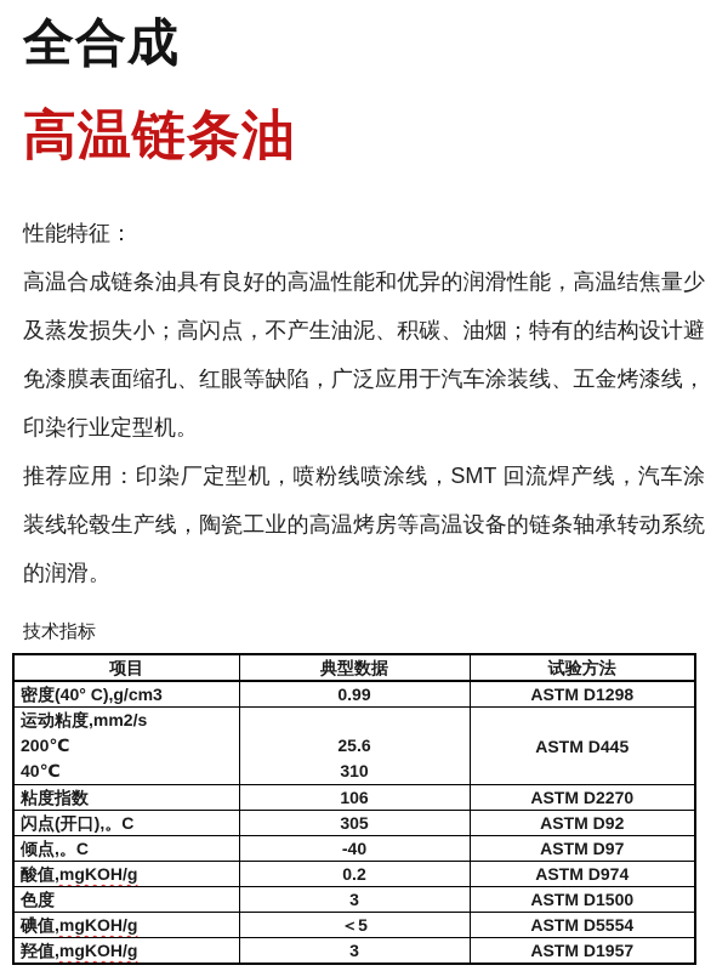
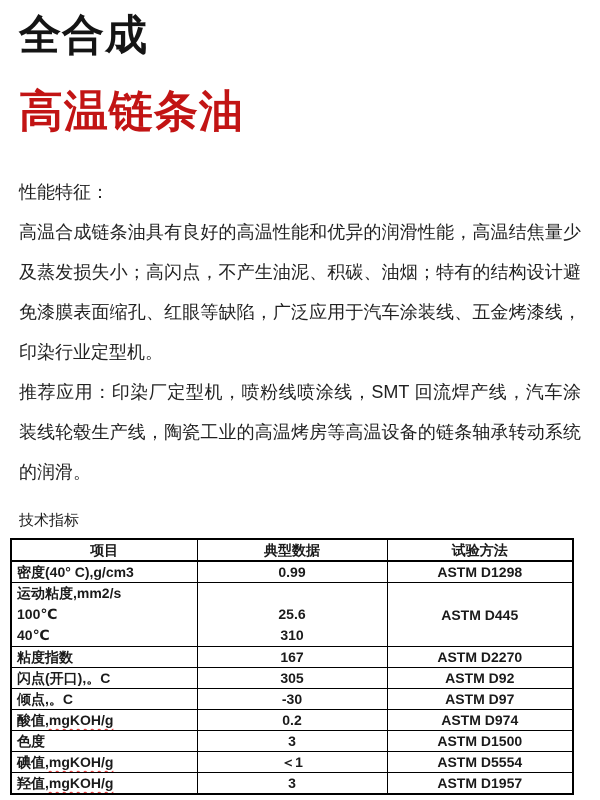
  全合成
  高温链条油
  性能特征：
  高温合成链条油具有良好的高温性能和优异的润滑性能，高温结焦量少及蒸发损失小；高闪点，不产生油泥、积碳、油烟；特有的结构设计避免漆膜表面缩孔、红眼等缺陷，广泛应用于汽车涂装线、五金烤漆线，印染行业定型机。
  推荐应用：印染厂定型机，喷粉线喷涂线，SMT 回流焊产线，汽车涂装线轮毂生产线，陶瓷工业的高温烤房等高温设备的链条轴承转动系统的润滑。
  技术指标
  项目	典型数据	试验方法
  密度(40° C),g/cm3	0.99	ASTM D1298
- 运动粘度,mm2/s 200℃ 40℃	25.6 310	ASTM D445
+ 运动粘度,mm2/s 100℃ 40℃	25.6 310	ASTM D445
- 粘度指数	106	ASTM D2270
+ 粘度指数	167	ASTM D2270
  闪点(开口),。C	305	ASTM D92
- 倾点,。C	-40	ASTM D97
+ 倾点,。C	-30	ASTM D97
  酸值,mgKOH/g	0.2	ASTM D974
  色度	3	ASTM D1500
- 碘值,mgKOH/g	＜5	ASTM D5554
+ 碘值,mgKOH/g	＜1	ASTM D5554
  羟值,mgKOH/g	3	ASTM D1957
